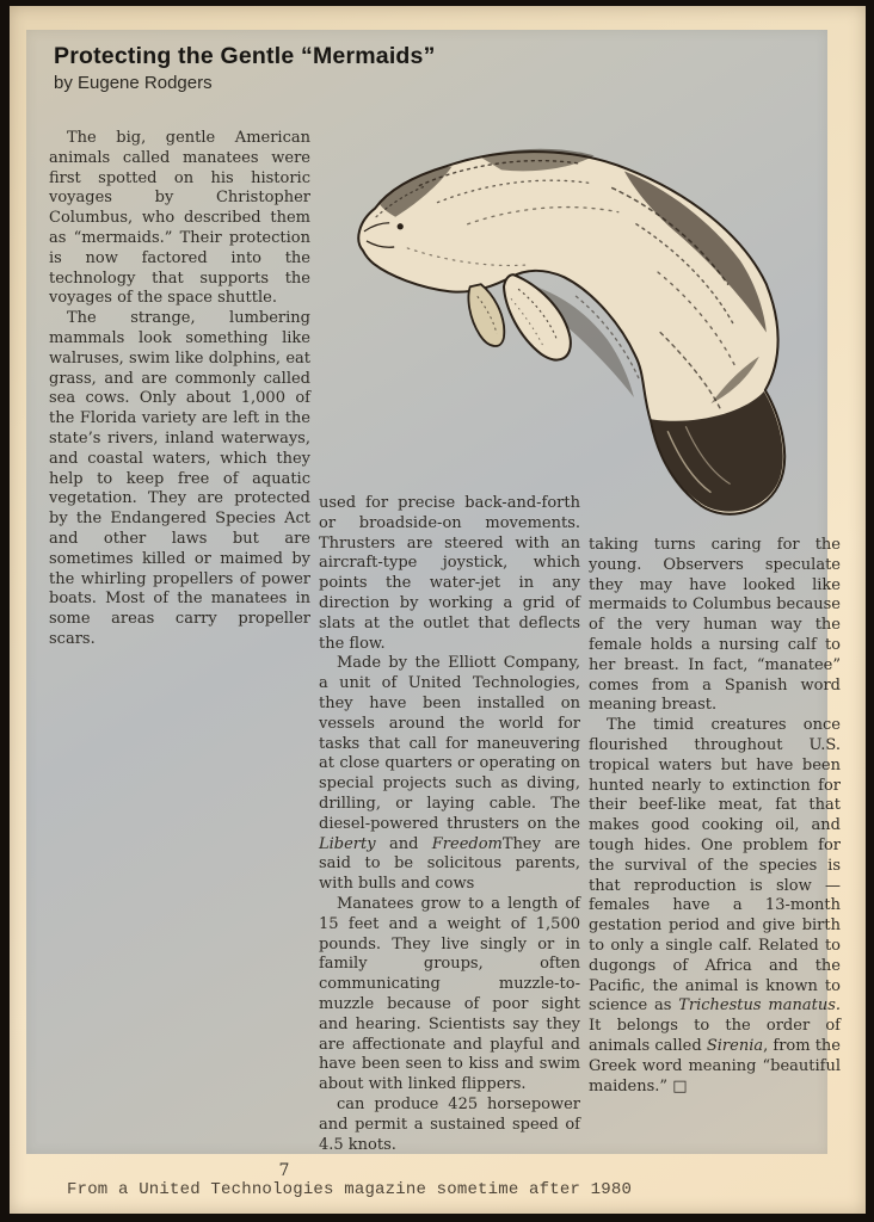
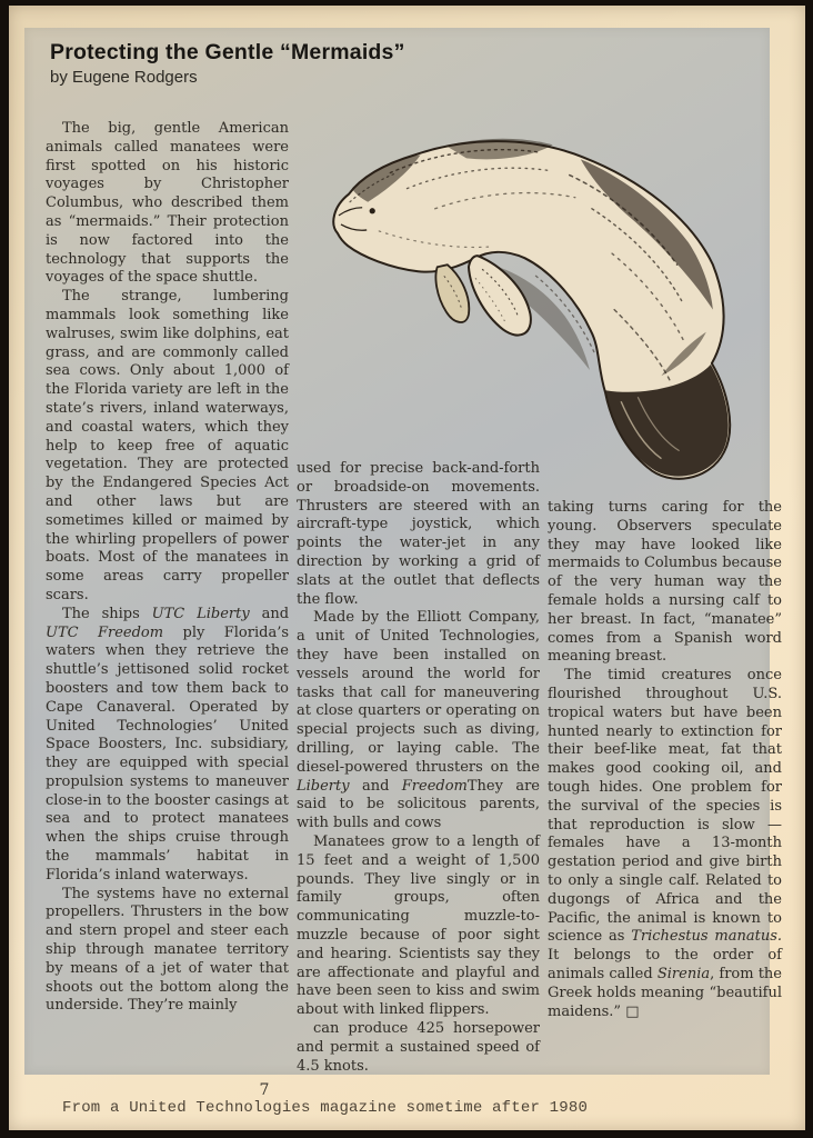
  Protecting the Gentle “Mermaids”
  by Eugene Rodgers
  The big, gentle American animals called manatees were first spotted on his historic voyages by Christopher Columbus, who described them as “mermaids.” Their protection is now factored into the technology that supports the voyages of the space shuttle.
  The strange, lumbering mammals look something like walruses, swim like dolphins, eat grass, and are commonly called sea cows. Only about 1,000 of the Florida variety are left in the state’s rivers, inland waterways, and coastal waters, which they help to keep free of aquatic vegetation. They are protected by the Endangered Species Act and other laws but are sometimes killed or maimed by the whirling propellers of power boats. Most of the manatees in some areas carry propeller scars.
+ The ships UTC Liberty and UTC Freedom ply Florida’s waters when they retrieve the shuttle’s jettisoned solid rocket boosters and tow them back to Cape Canaveral. Operated by United Technologies’ United Space Boosters, Inc. subsidiary, they are equipped with special propulsion systems to maneuver close-in to the booster casings at sea and to protect manatees when the ships cruise through the mammals’ habitat in Florida’s inland waterways.
+ The systems have no external propellers. Thrusters in the bow and stern propel and steer each ship through manatee territory by means of a jet of water that shoots out the bottom along the underside. They’re mainly
  used for precise back-and-forth or broadside-on movements. Thrusters are steered with an aircraft-type joystick, which points the water-jet in any direction by working a grid of slats at the outlet that deflects the flow.
  Made by the Elliott Company, a unit of United Technologies, they have been installed on vessels around the world for tasks that call for maneuvering at close quarters or operating on special projects such as diving, drilling, or laying cable. The diesel-powered thrusters on the Liberty and FreedomThey are said to be solicitous parents, with bulls and cows
  Manatees grow to a length of 15 feet and a weight of 1,500 pounds. They live singly or in family groups, often communicating muzzle-to-muzzle because of poor sight and hearing. Scientists say they are affectionate and playful and have been seen to kiss and swim about with linked flippers.
  can produce 425 horsepower and permit a sustained speed of 4.5 knots.
  taking turns caring for the young. Observers speculate they may have looked like mermaids to Columbus because of the very human way the female holds a nursing calf to her breast. In fact, “manatee” comes from a Spanish word meaning breast.
- The timid creatures once flourished throughout U.S. tropical waters but have been hunted nearly to extinction for their beef-like meat, fat that makes good cooking oil, and tough hides. One problem for the survival of the species is that reproduction is slow — females have a 13-month gestation period and give birth to only a single calf. Related to dugongs of Africa and the Pacific, the animal is known to science as Trichestus manatus. It belongs to the order of animals called Sirenia, from the Greek word meaning “beautiful maidens.” □
+ The timid creatures once flourished throughout U.S. tropical waters but have been hunted nearly to extinction for their beef-like meat, fat that makes good cooking oil, and tough hides. One problem for the survival of the species is that reproduction is slow — females have a 13-month gestation period and give birth to only a single calf. Related to dugongs of Africa and the Pacific, the animal is known to science as Trichestus manatus. It belongs to the order of animals called Sirenia, from the Greek holds meaning “beautiful maidens.” □
  7
  From a United Technologies magazine sometime after 1980
